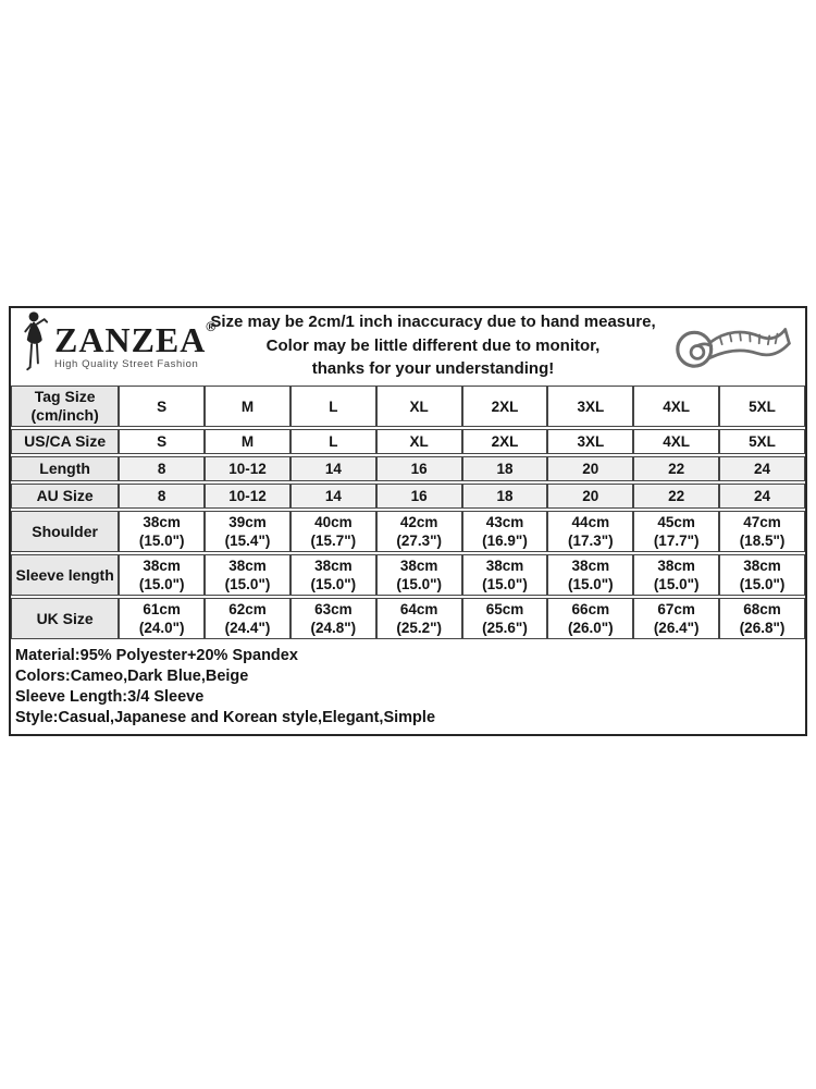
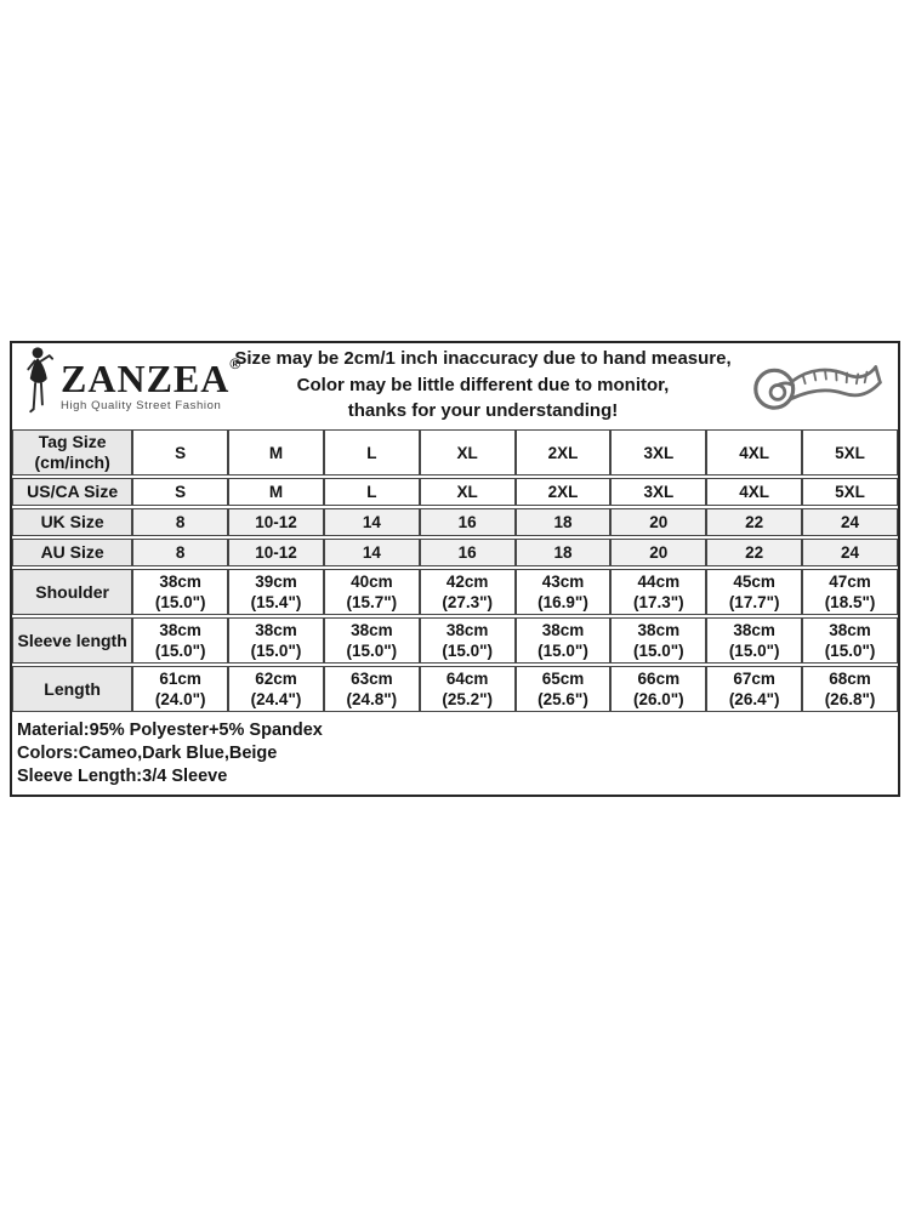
  ZANZEA®
  High Quality Street Fashion
  Size may be 2cm/1 inch inaccuracy due to hand measure,
  Color may be little different due to monitor,
  thanks for your understanding!
  Tag Size(cm/inch)	S	M	L	XL	2XL	3XL	4XL	5XL
  US/CA Size	S	M	L	XL	2XL	3XL	4XL	5XL
- Length	8	10-12	14	16	18	20	22	24
+ UK Size	8	10-12	14	16	18	20	22	24
  AU Size	8	10-12	14	16	18	20	22	24
  Shoulder	38cm(15.0")	39cm(15.4")	40cm(15.7")	42cm(27.3")	43cm(16.9")	44cm(17.3")	45cm(17.7")	47cm(18.5")
  Sleeve length	38cm(15.0")	38cm(15.0")	38cm(15.0")	38cm(15.0")	38cm(15.0")	38cm(15.0")	38cm(15.0")	38cm(15.0")
- UK Size	61cm(24.0")	62cm(24.4")	63cm(24.8")	64cm(25.2")	65cm(25.6")	66cm(26.0")	67cm(26.4")	68cm(26.8")
+ Length	61cm(24.0")	62cm(24.4")	63cm(24.8")	64cm(25.2")	65cm(25.6")	66cm(26.0")	67cm(26.4")	68cm(26.8")
- Material:95% Polyester+20% Spandex
+ Material:95% Polyester+5% Spandex
  Colors:Cameo,Dark Blue,Beige
  Sleeve Length:3/4 Sleeve
- Style:Casual,Japanese and Korean style,Elegant,Simple
